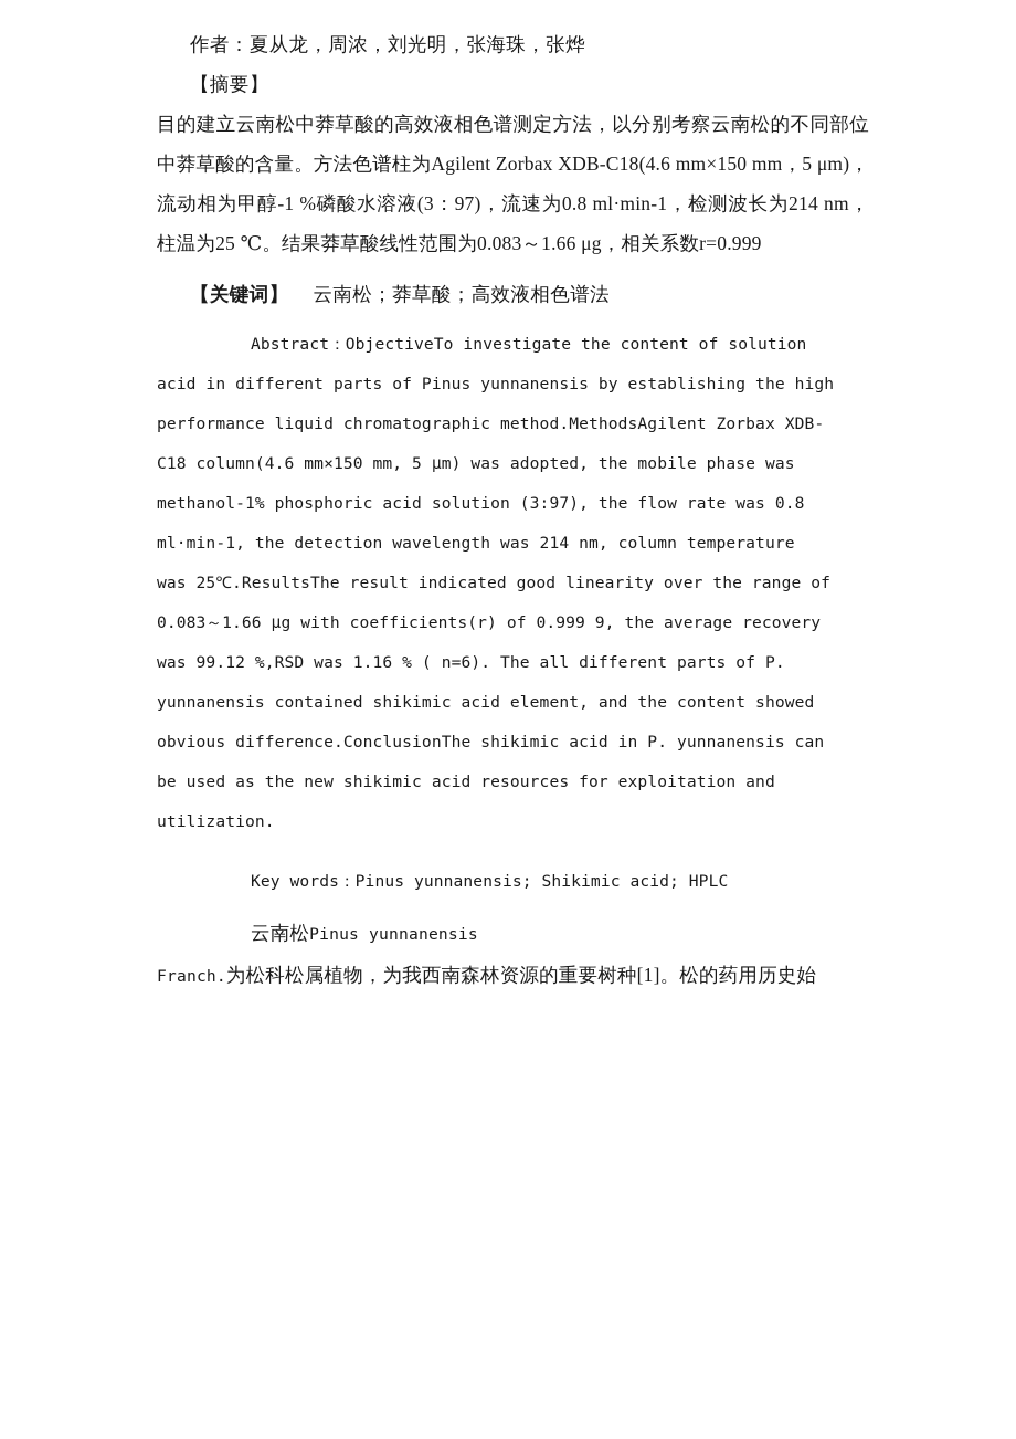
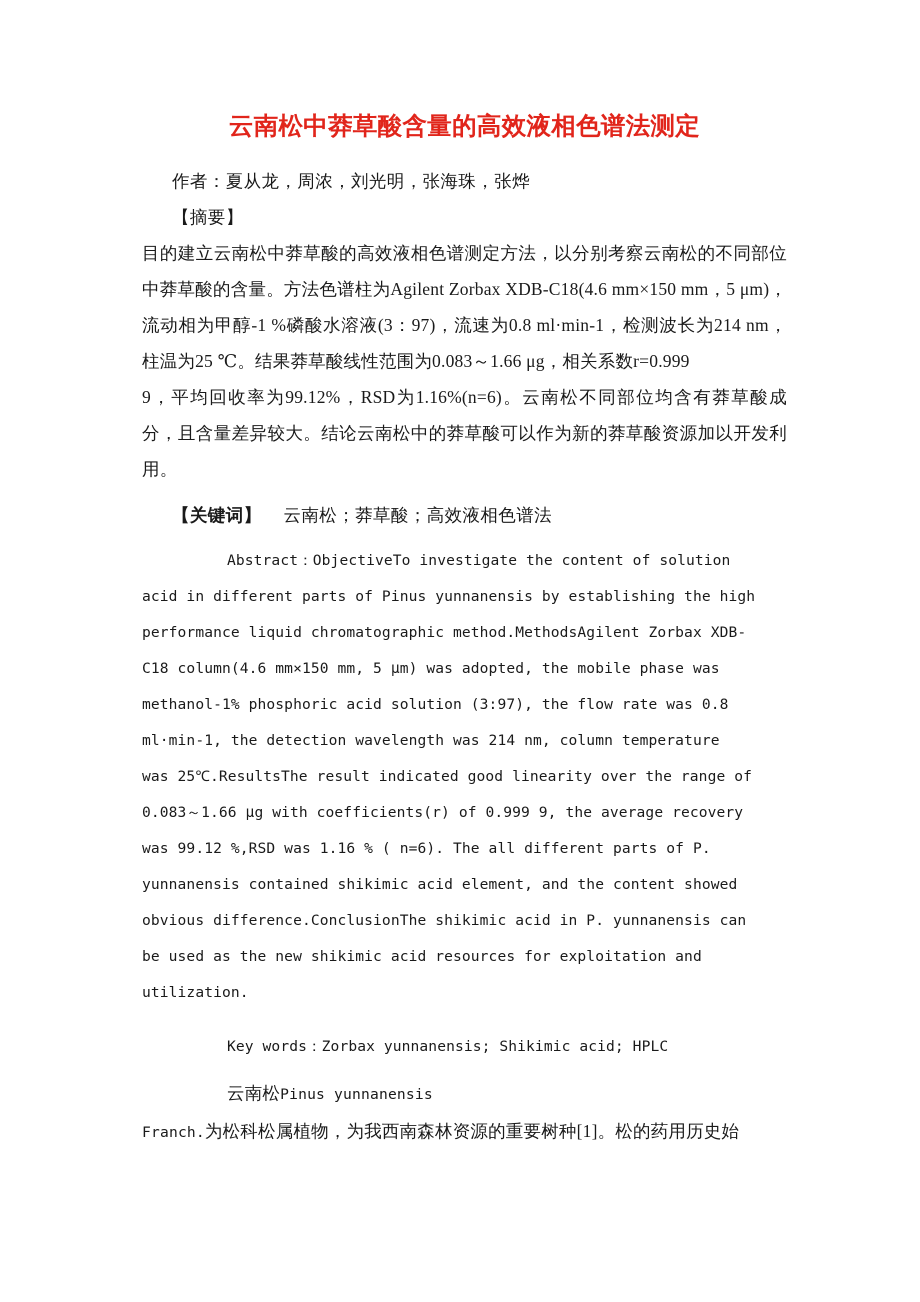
+ 云南松中莽草酸含量的高效液相色谱法测定
  作者：夏从龙，周浓，刘光明，张海珠，张烨
  【摘要】
  目的建立云南松中莽草酸的高效液相色谱测定方法，以分别考察云南松的不同部位中莽草酸的含量。方法色谱柱为Agilent Zorbax XDB-C18(4.6 mm×150 mm，5 μm)，流动相为甲醇-1 %磷酸水溶液(3：97)，流速为0.8 ml·min-1，检测波长为214 nm，柱温为25 ℃。结果莽草酸线性范围为0.083～1.66 μg，相关系数r=0.999
+ 9，平均回收率为99.12%，RSD为1.16%(n=6)。云南松不同部位均含有莽草酸成分，且含量差异较大。结论云南松中的莽草酸可以作为新的莽草酸资源加以开发利用。
  【关键词】 云南松；莽草酸；高效液相色谱法
  Abstract：ObjectiveTo investigate the content of solution
  acid in different parts of Pinus yunnanensis by establishing the high
  performance liquid chromatographic method.MethodsAgilent Zorbax XDB-
  C18 column(4.6 mm×150 mm, 5 μm) was adopted, the mobile phase was
  methanol-1% phosphoric acid solution (3:97), the flow rate was 0.8
  ml·min-1, the detection wavelength was 214 nm, column temperature
  was 25℃.ResultsThe result indicated good linearity over the range of
  0.083～1.66 μg with coefficients(r) of 0.999 9, the average recovery
  was 99.12 %,RSD was 1.16 % ( n=6). The all different parts of P.
  yunnanensis contained shikimic acid element, and the content showed
  obvious difference.ConclusionThe shikimic acid in P. yunnanensis can
  be used as the new shikimic acid resources for exploitation and
  utilization.
- Key words：Pinus yunnanensis; Shikimic acid; HPLC
+ Key words：Zorbax yunnanensis; Shikimic acid; HPLC
  云南松Pinus yunnanensis
  Franch.为松科松属植物，为我西南森林资源的重要树种[1]。松的药用历史始
